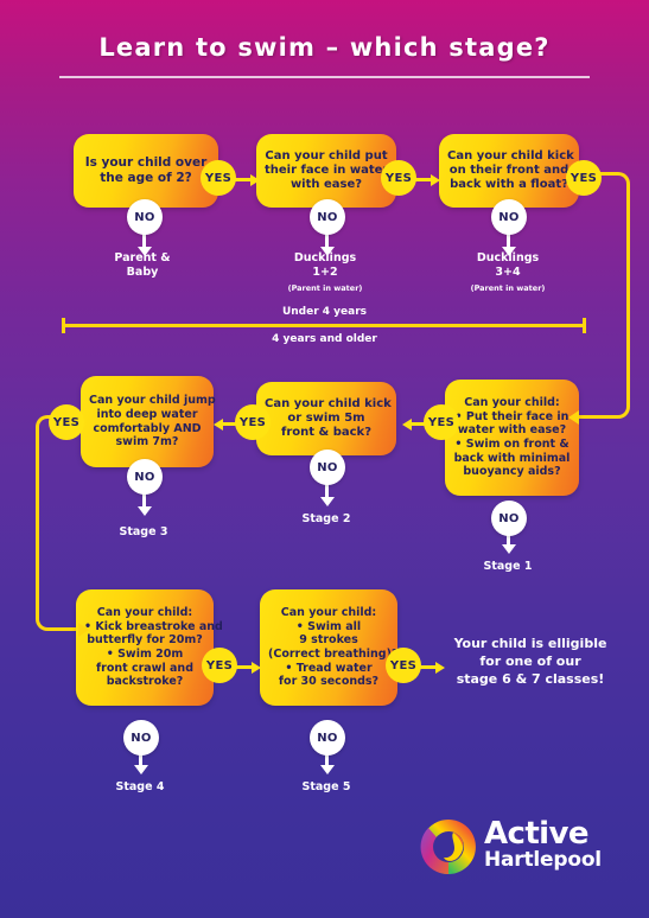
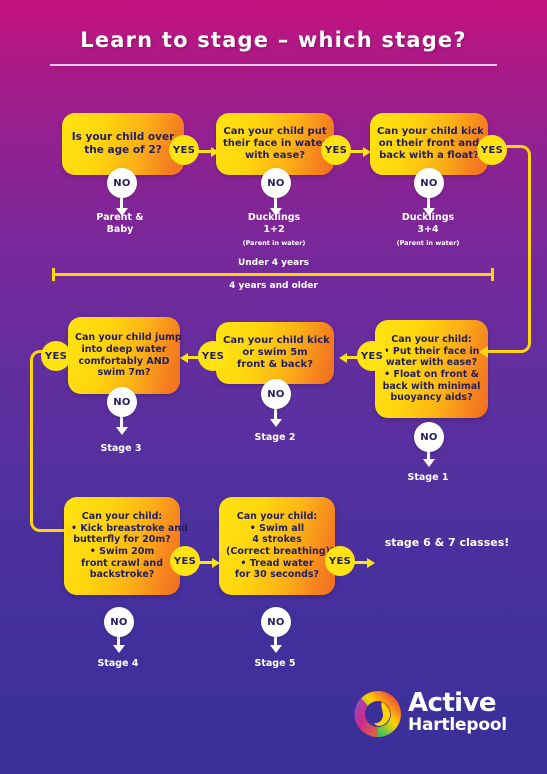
- Learn to swim – which stage?
+ Learn to stage – which stage?
  Is your child over
  the age of 2?
  YES
  NO
  Parent &
  Baby
  Can your child put
  their face in wate
  with ease?
  YES
  NO
  Ducklings
  1+2
  (Parent in water)
  Can your child kick
  on their front and
  back with a float?
  YES
  NO
  Ducklings
  3+4
  (Parent in water)
  Under 4 years
  4 years and older
  Can your child jump
  into deep water
  comfortably AND
  swim 7m?
  YES
  NO
  Stage 3
  Can your child kick
  or swim 5m
  front & back?
  YES
  NO
  Stage 2
  Can your child:
  • Put their face in
  water with ease?
- • Swim on front &
+ • Float on front &
  back with minimal
  buoyancy aids?
  YES
  NO
  Stage 1
  Can your child:
  • Kick breastroke and
  butterfly for 20m?
  • Swim 20m
  front crawl and
  backstroke?
  YES
  NO
  Stage 4
  Can your child:
  • Swim all
- 9 strokes
+ 4 strokes
  (Correct breathing
  • Tread water
  for 30 seconds?
  YES
  NO
  Stage 5
- Your child is elligible
- for one of our
  stage 6 & 7 classes!
  Active
  Hartlepool
